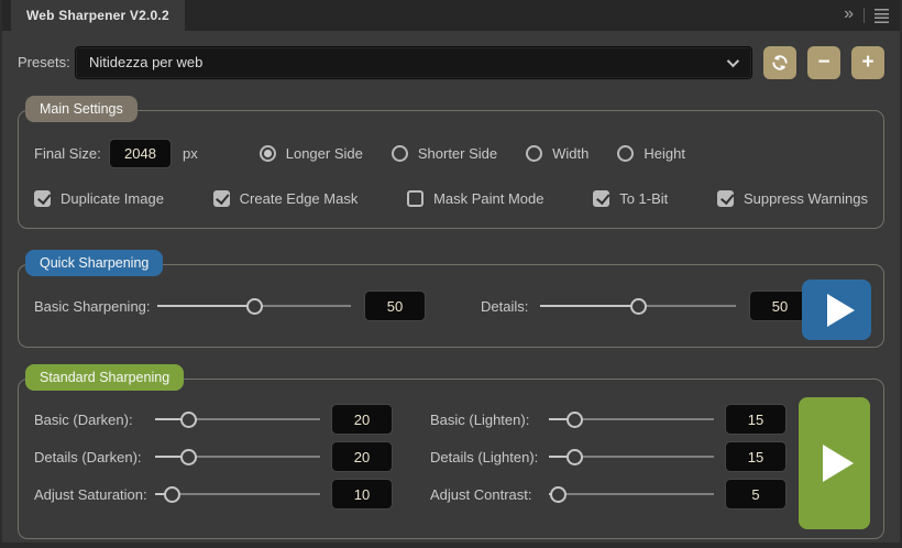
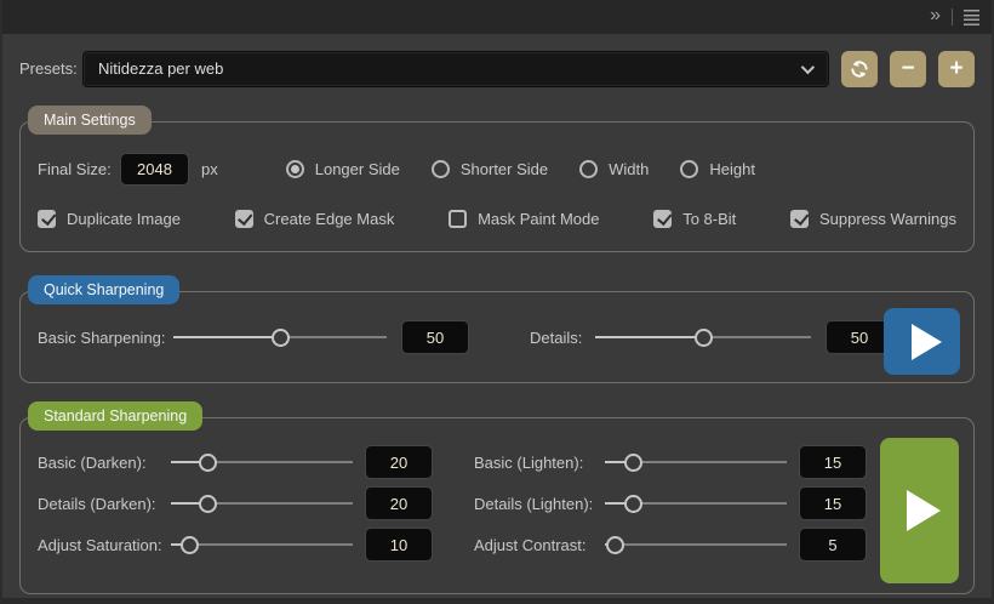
- Web Sharpener V2.0.2
  »
  Presets:
  Nitidezza per web
  −
  +
  Main Settings
  Final Size:
  2048
  px
  Longer Side
  Shorter Side
  Width
  Height
  Duplicate Image
  Create Edge Mask
  Mask Paint Mode
- To 1-Bit
+ To 8-Bit
  Suppress Warnings
  Quick Sharpening
  Basic Sharpening:
  50
  Details:
  50
  Standard Sharpening
  Basic (Darken):
  20
  Basic (Lighten):
  15
  Details (Darken):
  20
  Details (Lighten):
  15
  Adjust Saturation:
  10
  Adjust Contrast:
  5
